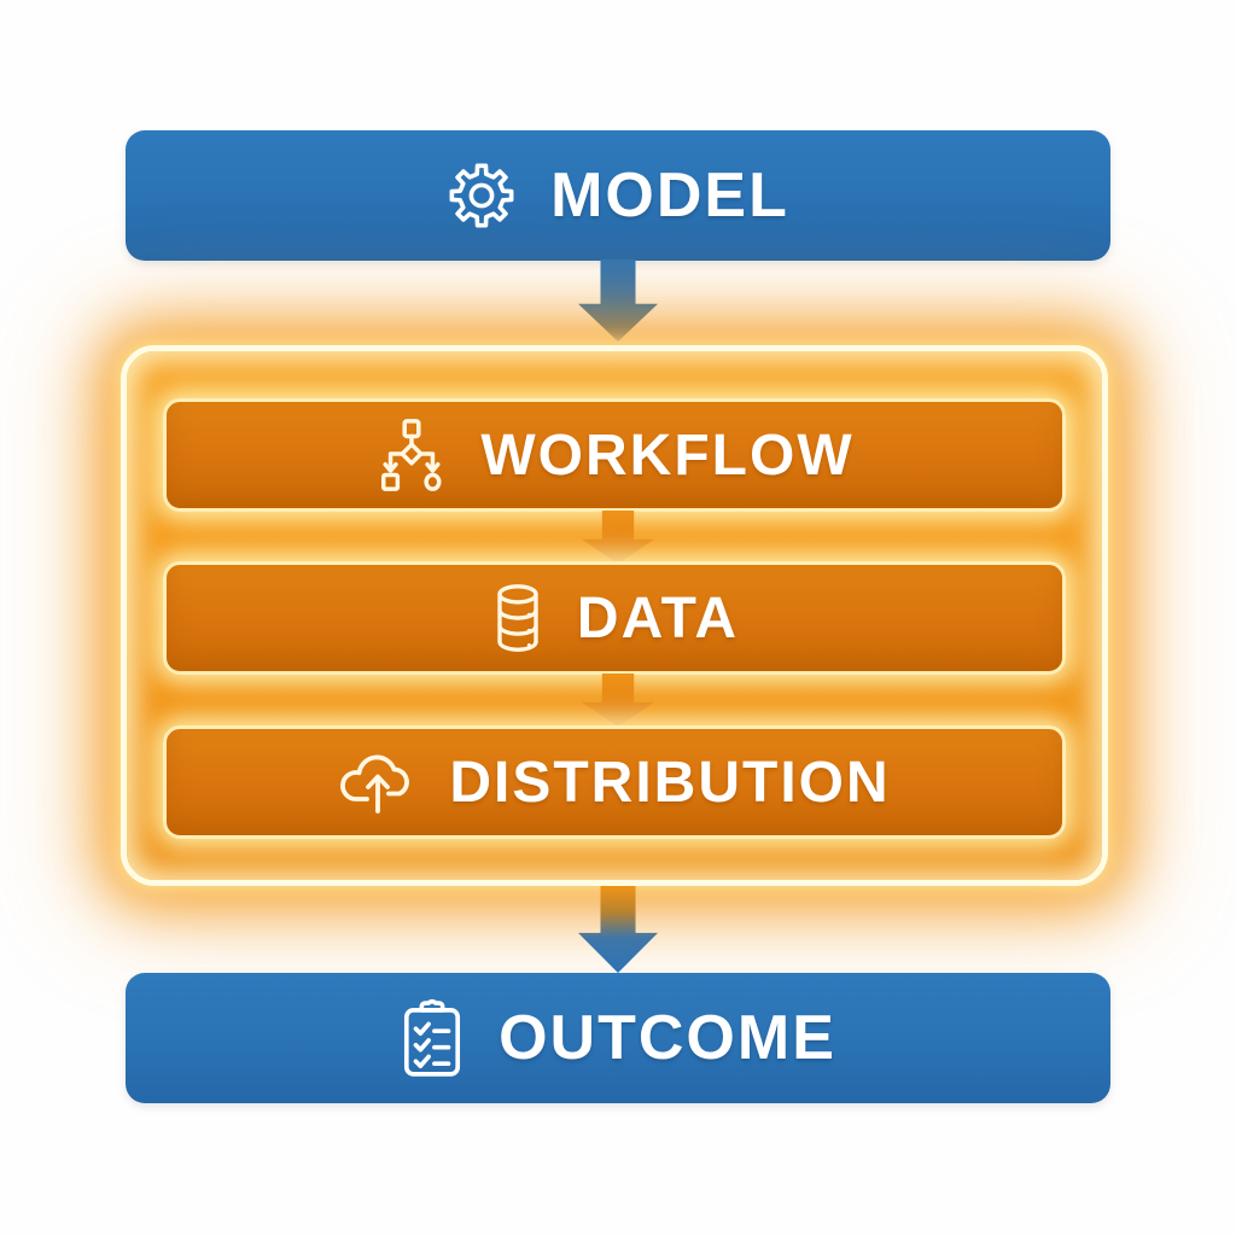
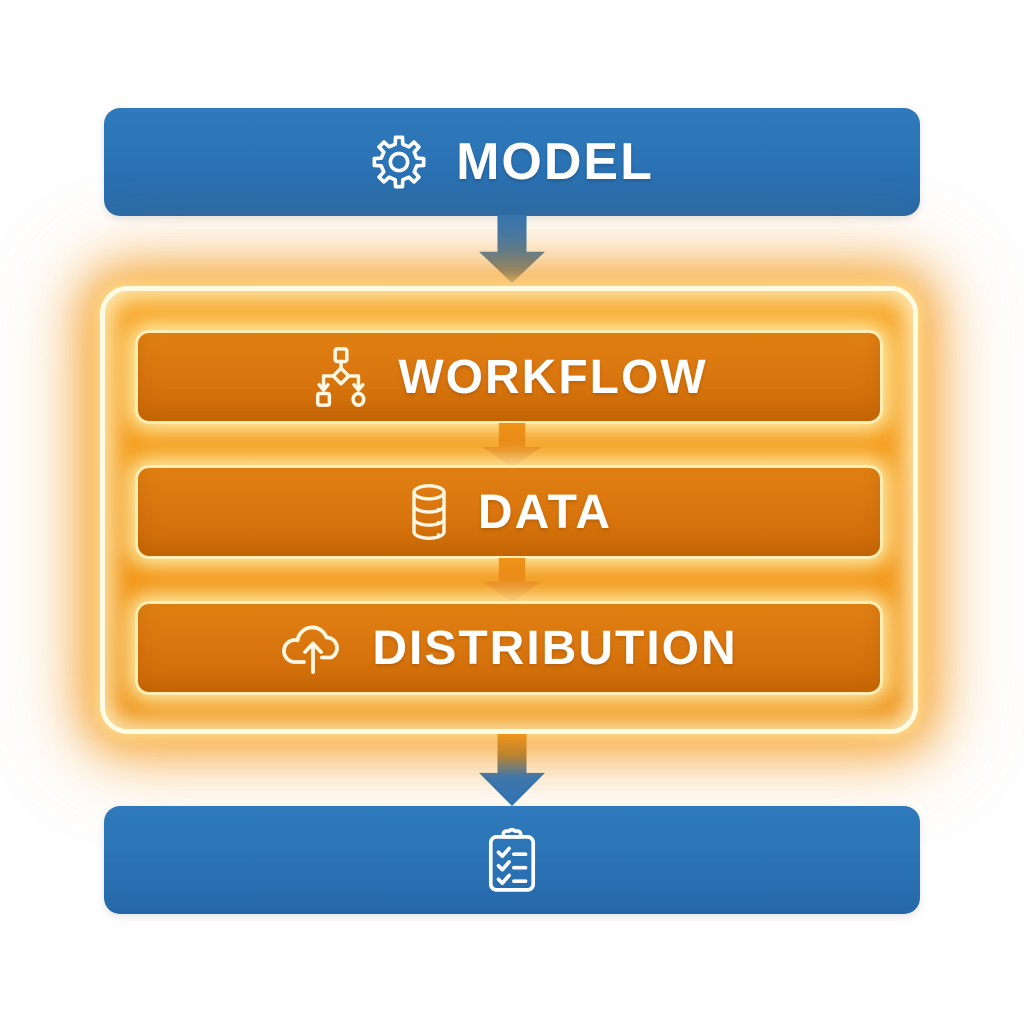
  MODEL
  WORKFLOW
  DATA
  DISTRIBUTION
- OUTCOME
